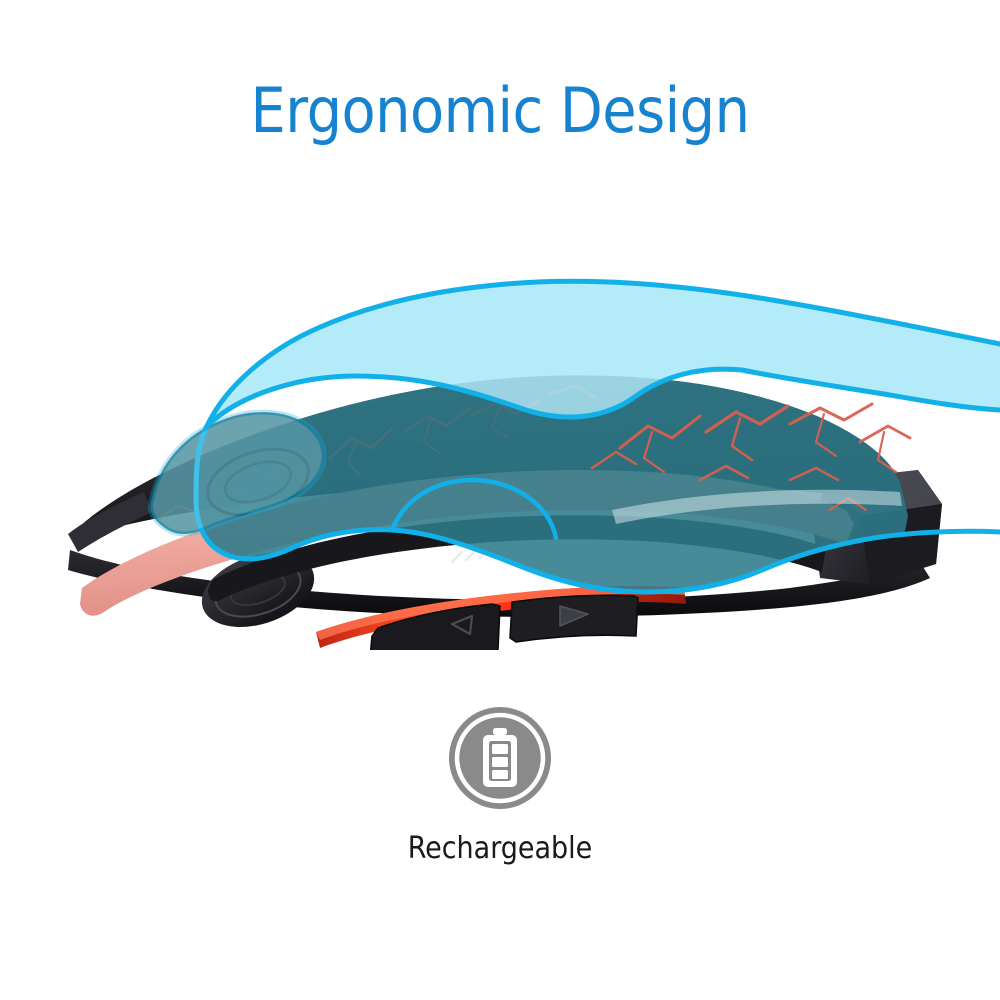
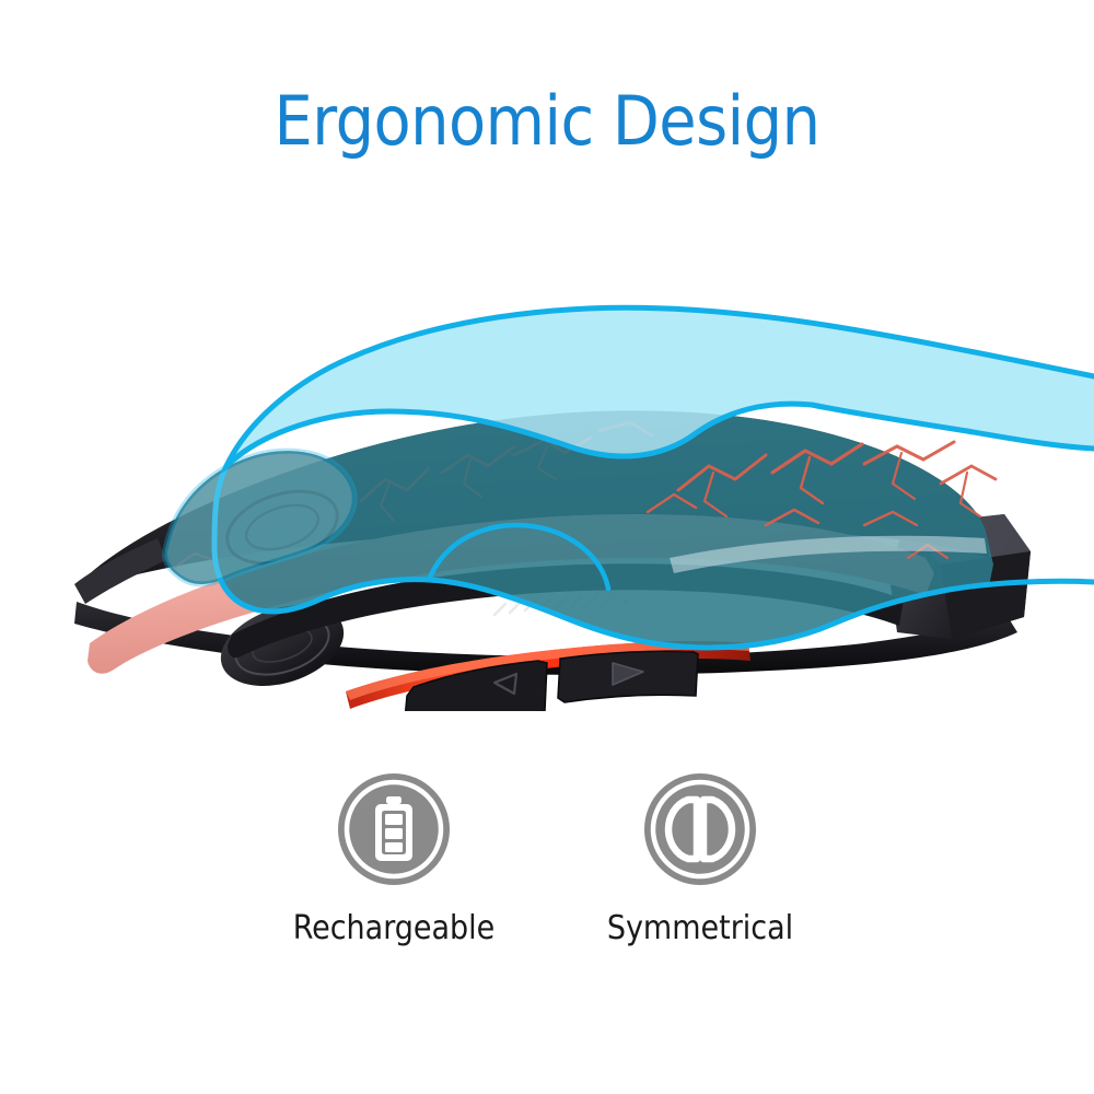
  Ergonomic Design
  Rechargeable
+ Symmetrical
